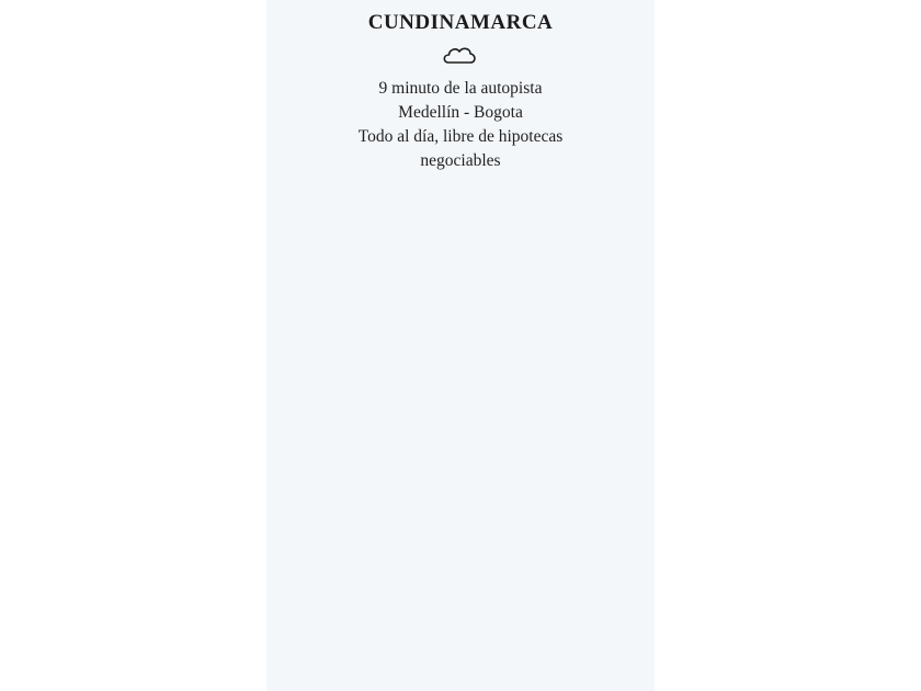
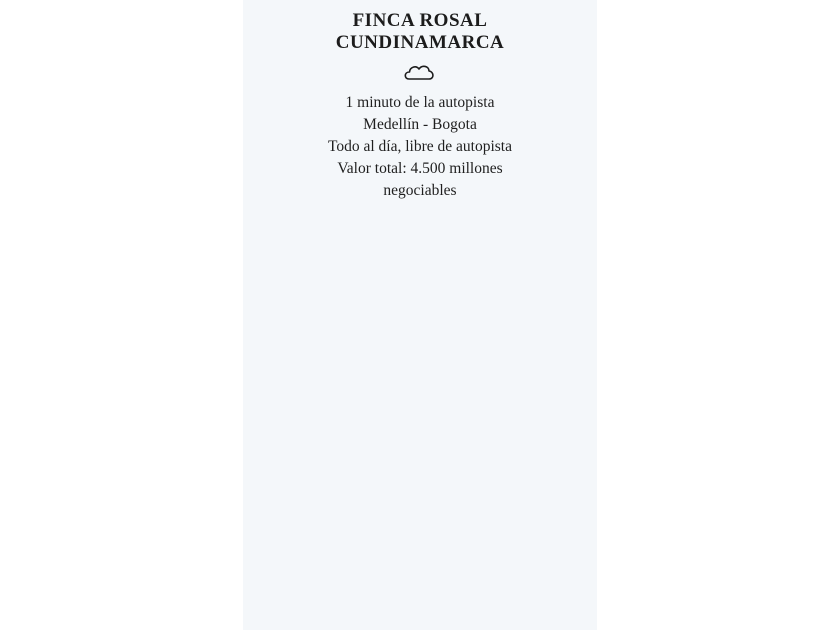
+ FINCA ROSAL
  CUNDINAMARCA
- 9 minuto de la autopista
+ 1 minuto de la autopista
  Medellín - Bogota
- Todo al día, libre de hipotecas
+ Todo al día, libre de autopista
+ Valor total: 4.500 millones
  negociables
